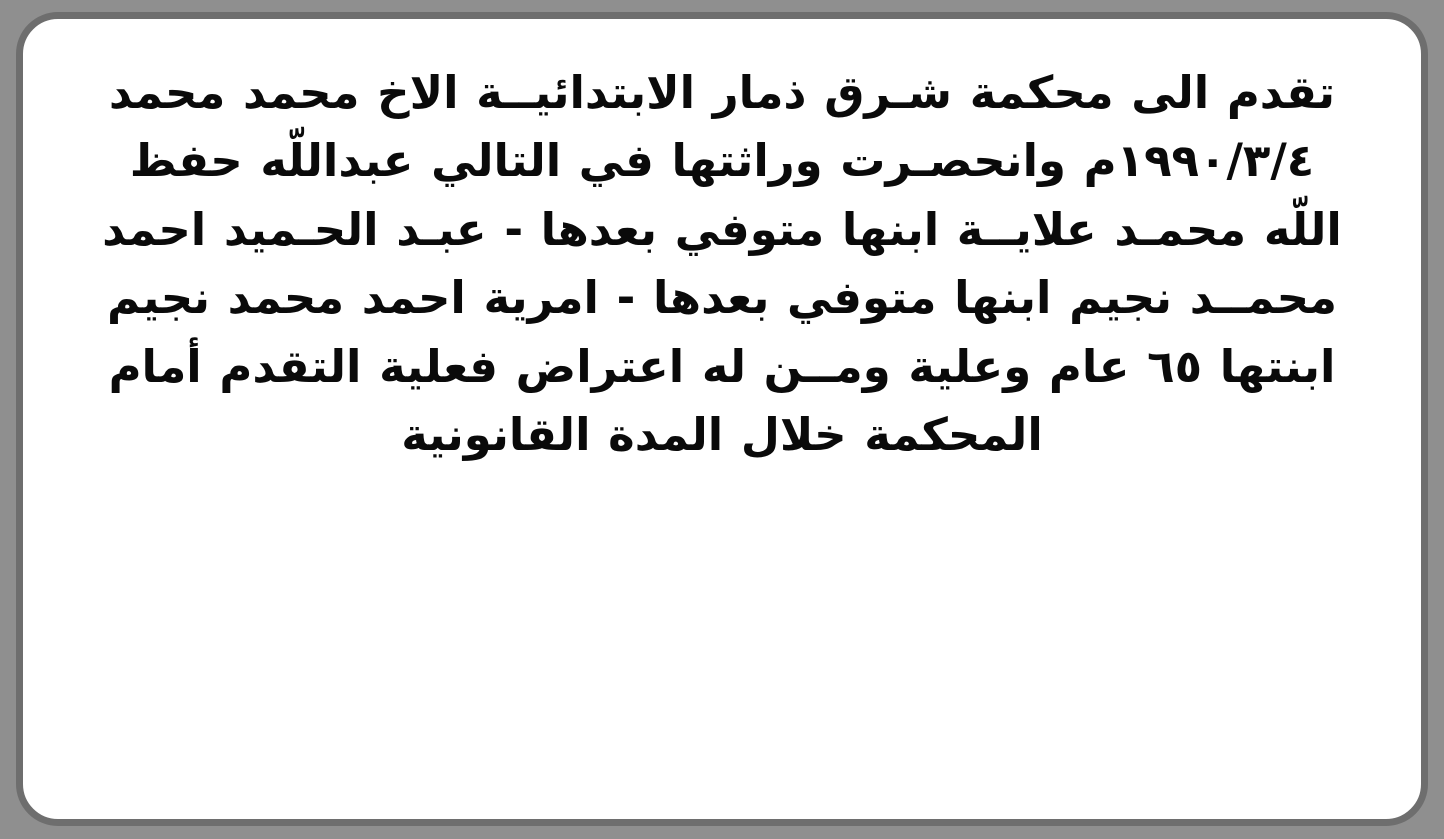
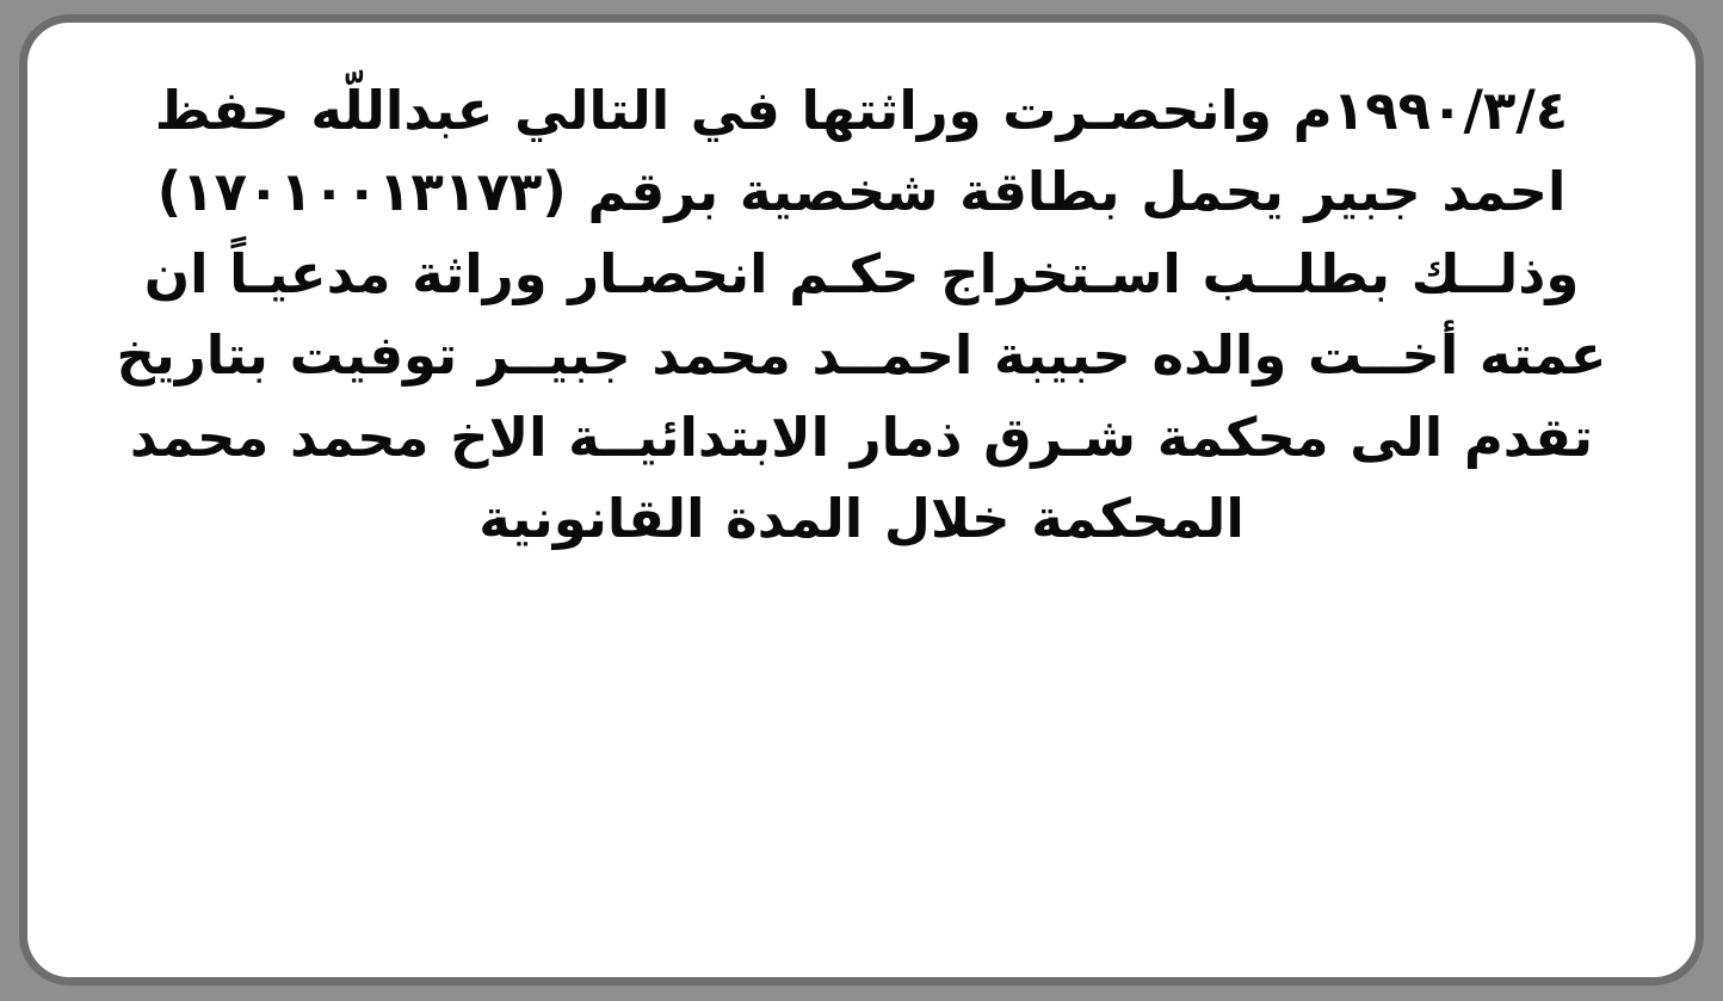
- تقدم الى محكمة شـرق ذمار الابتدائيــة الاخ محمد محمد
+ ١٩٩٠/٣/٤م وانحصـرت وراثتها في التالي عبداللّه حفظ
+ احمد جبير يحمل بطاقة شخصية برقم (١٧٠١٠٠١٣١٧٣)
+ وذلــك بطلــب اسـتخراج حكـم انحصـار وراثة مدعيـاً ان
+ عمته أخــت والده حبيبة احمــد محمد جبيــر توفيت بتاريخ
- ١٩٩٠/٣/٤م وانحصـرت وراثتها في التالي عبداللّه حفظ
+ تقدم الى محكمة شـرق ذمار الابتدائيــة الاخ محمد محمد
- اللّه محمـد علايــة ابنها متوفي بعدها - عبـد الحـميد احمد
- محمــد نجيم ابنها متوفي بعدها - امرية احمد محمد نجيم
- ابنتها ٦٥ عام وعلية ومــن له اعتراض فعلية التقدم أمام
  المحكمة خلال المدة القانونية
